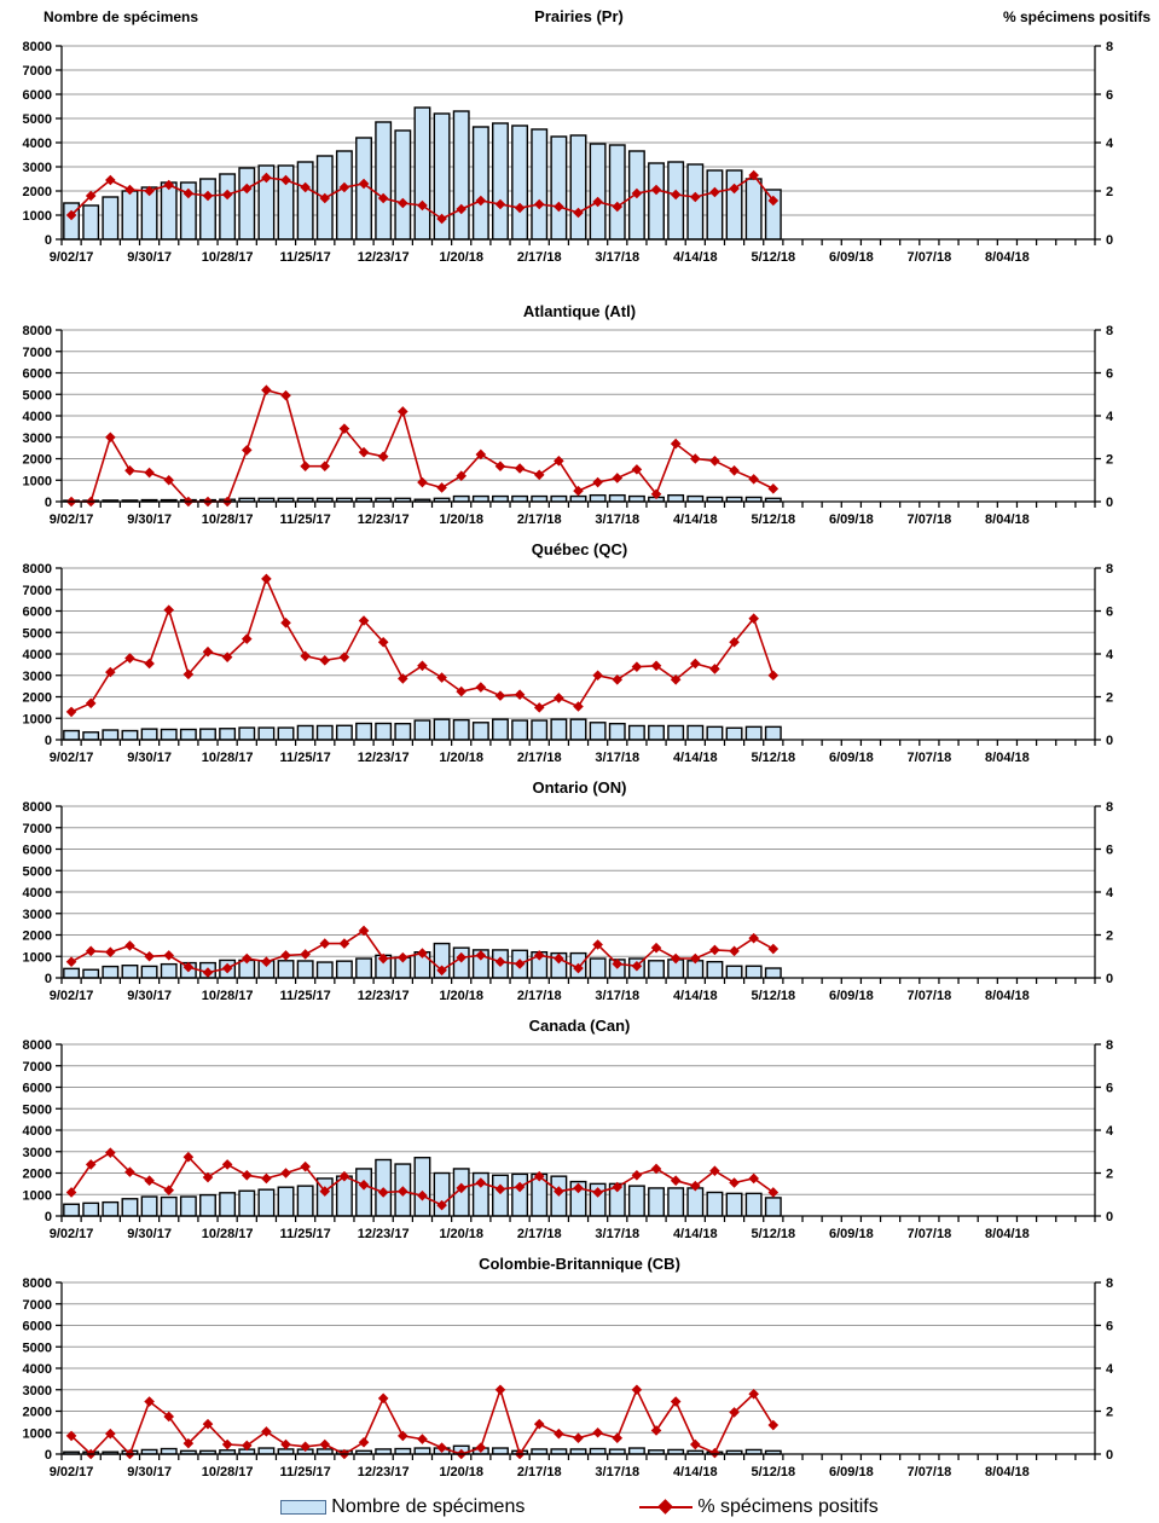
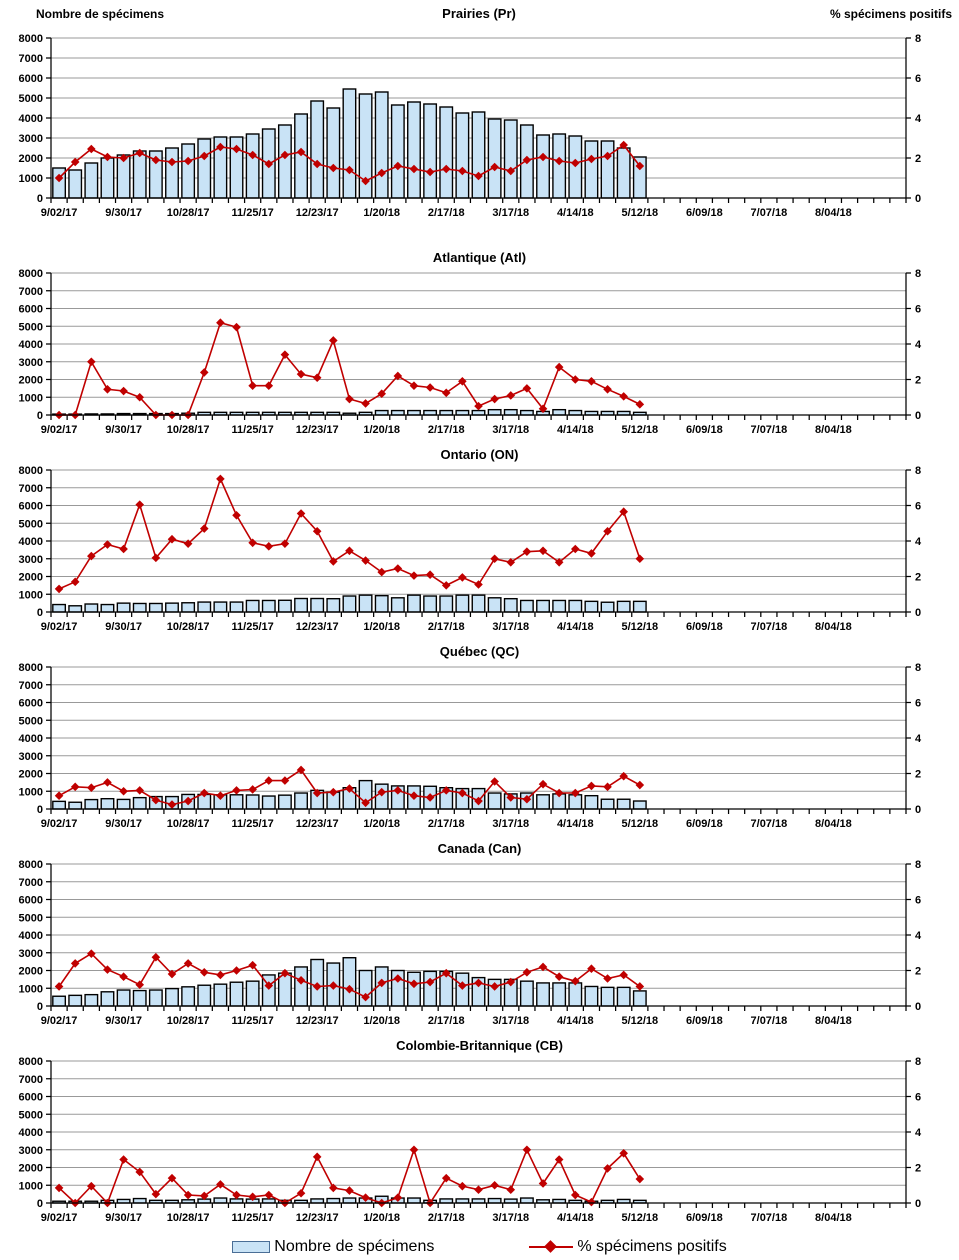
  Nombre de spécimens
  Prairies (Pr)
  % spécimens positifs
  0
  1000
  2000
  3000
  4000
  5000
  6000
  7000
  8000
  0
  2
  4
  6
  8
  9/02/17
  9/30/17
  10/28/17
  11/25/17
  12/23/17
  1/20/18
  2/17/18
  3/17/18
  4/14/18
  5/12/18
  6/09/18
  7/07/18
  8/04/18
  Atlantique (Atl)
  0
  1000
  2000
  3000
  4000
  5000
  6000
  7000
  8000
  0
  2
  4
  6
  8
  9/02/17
  9/30/17
  10/28/17
  11/25/17
  12/23/17
  1/20/18
  2/17/18
  3/17/18
  4/14/18
  5/12/18
  6/09/18
  7/07/18
  8/04/18
- Québec (QC)
+ Ontario (ON)
  0
  1000
  2000
  3000
  4000
  5000
  6000
  7000
  8000
  0
  2
  4
  6
  8
  9/02/17
  9/30/17
  10/28/17
  11/25/17
  12/23/17
  1/20/18
  2/17/18
  3/17/18
  4/14/18
  5/12/18
  6/09/18
  7/07/18
  8/04/18
- Ontario (ON)
+ Québec (QC)
  0
  1000
  2000
  3000
  4000
  5000
  6000
  7000
  8000
  0
  2
  4
  6
  8
  9/02/17
  9/30/17
  10/28/17
  11/25/17
  12/23/17
  1/20/18
  2/17/18
  3/17/18
  4/14/18
  5/12/18
  6/09/18
  7/07/18
  8/04/18
  Canada (Can)
  0
  1000
  2000
  3000
  4000
  5000
  6000
  7000
  8000
  0
  2
  4
  6
  8
  9/02/17
  9/30/17
  10/28/17
  11/25/17
  12/23/17
  1/20/18
  2/17/18
  3/17/18
  4/14/18
  5/12/18
  6/09/18
  7/07/18
  8/04/18
  Colombie-Britannique (CB)
  0
  1000
  2000
  3000
  4000
  5000
  6000
  7000
  8000
  0
  2
  4
  6
  8
  9/02/17
  9/30/17
  10/28/17
  11/25/17
  12/23/17
  1/20/18
  2/17/18
  3/17/18
  4/14/18
  5/12/18
  6/09/18
  7/07/18
  8/04/18
  Nombre de spécimens
  % spécimens positifs
